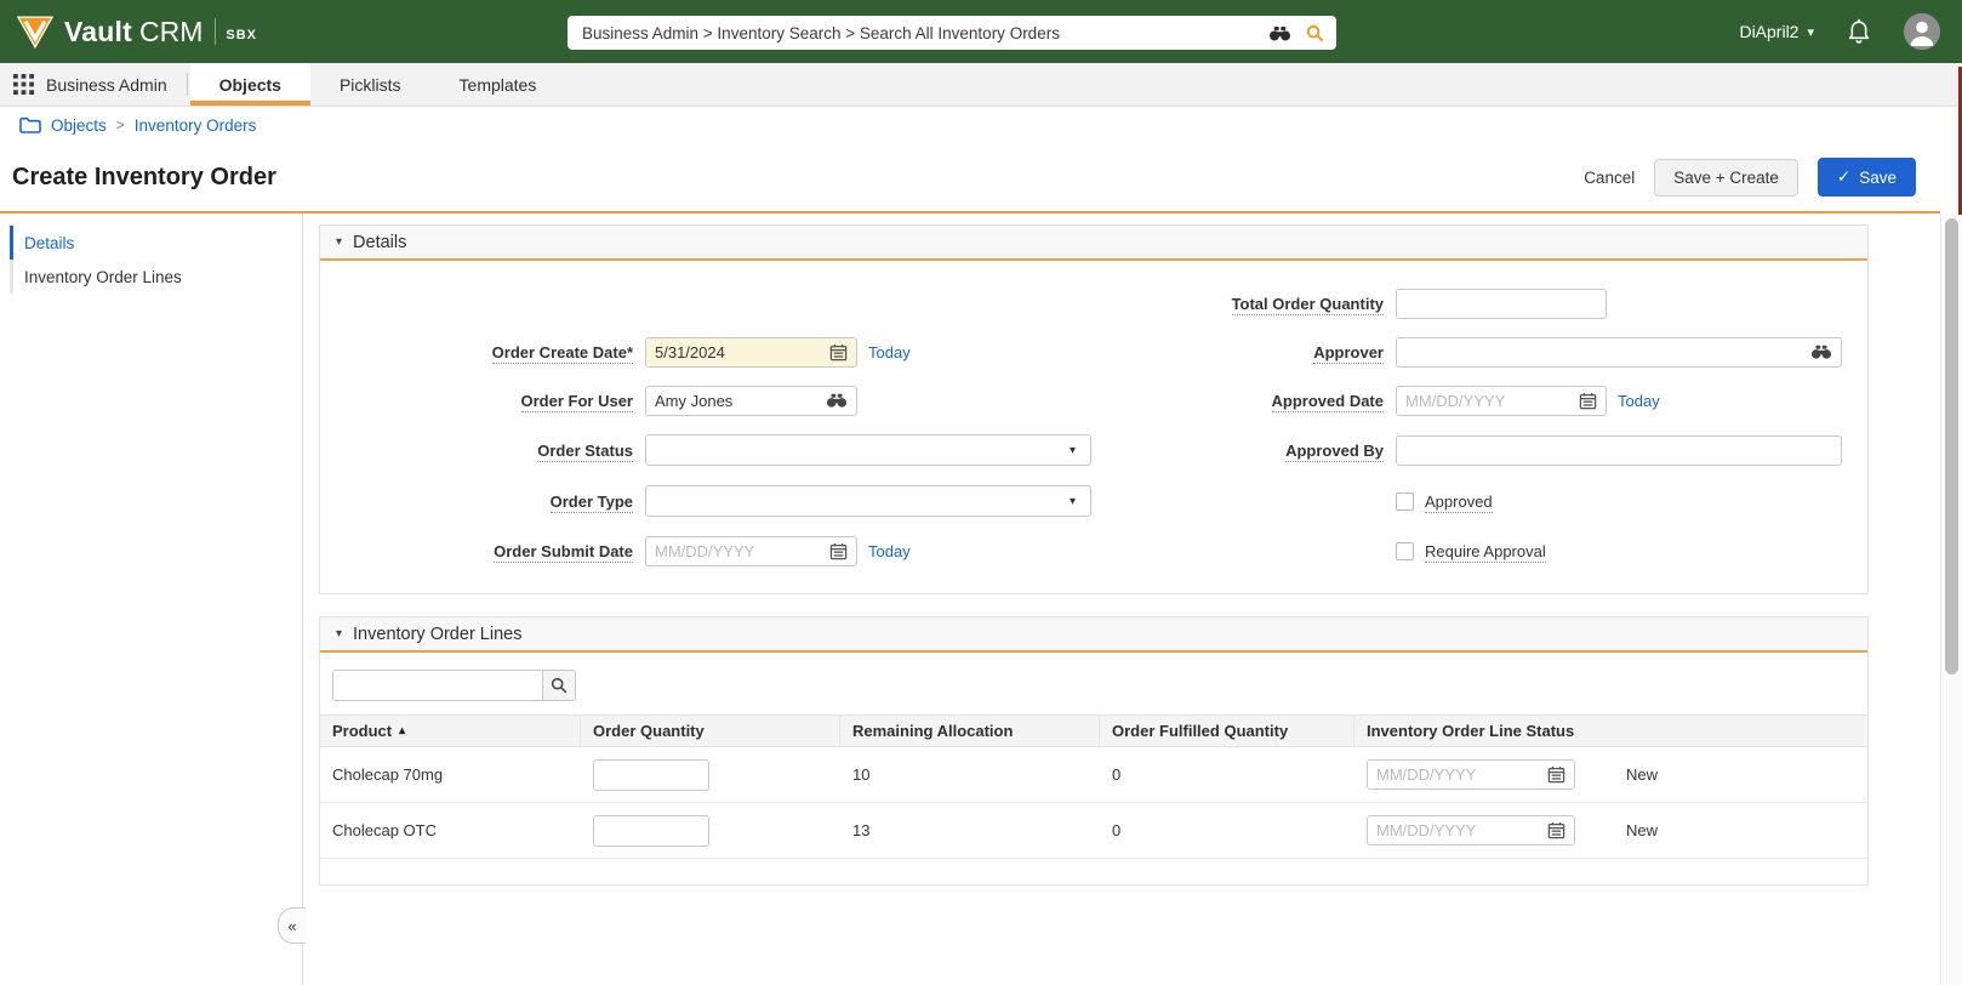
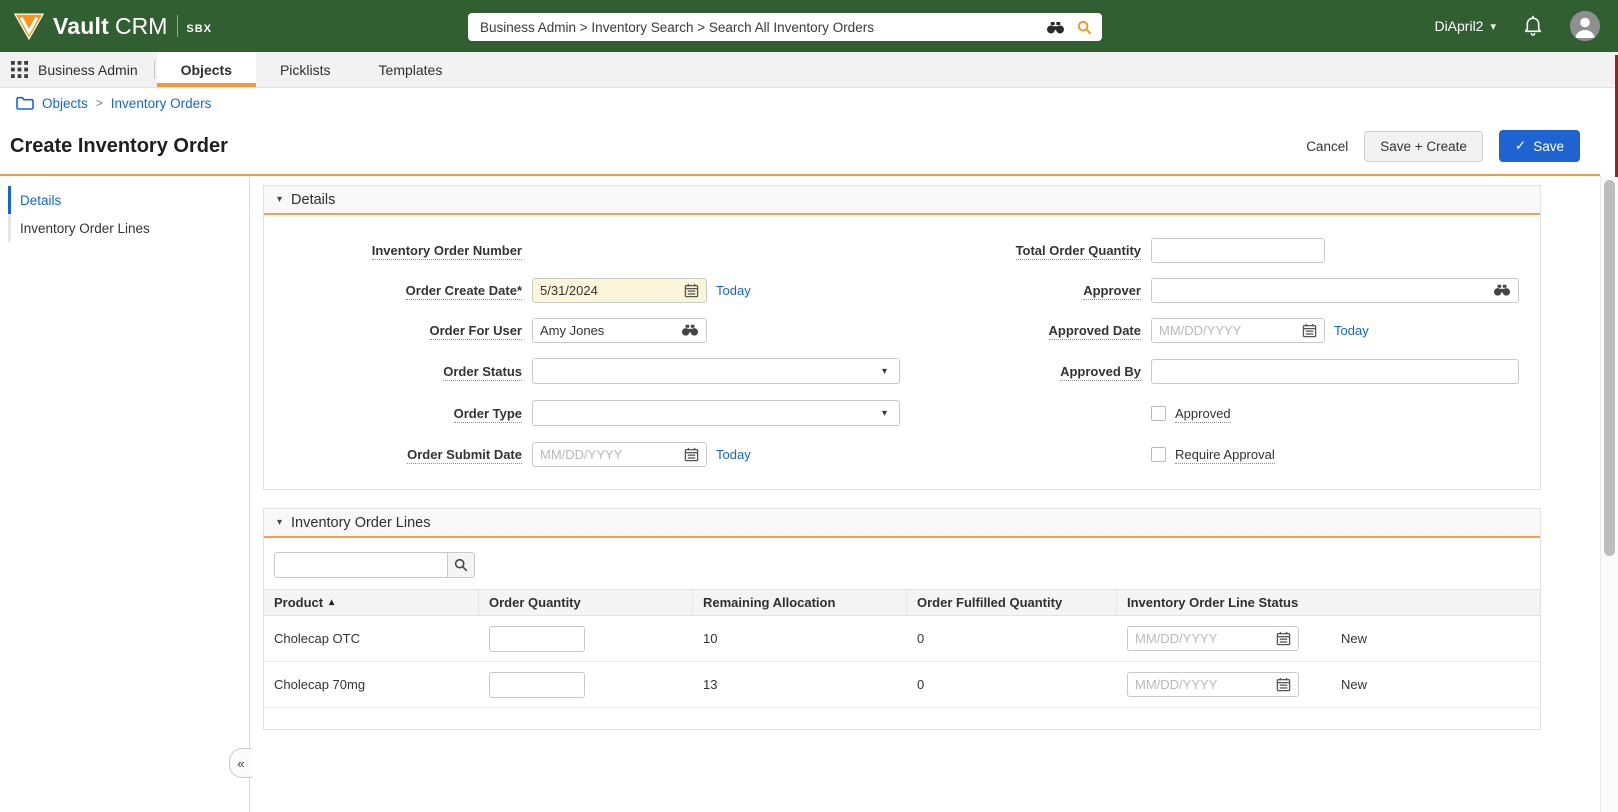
  Vault
  CRM
  SBX
  Business Admin > Inventory Search > Search All Inventory Orders
  DiApril2
  ▾
  Business Admin
  Objects
  Picklists
  Templates
  Objects
  >
  Inventory Orders
  Create Inventory Order
  Cancel
  Save + Create
  ✓
  Save
  Details
  Inventory Order Lines
  «
  ▾
  Details
+ Inventory Order Number
  Total Order Quantity
  Order Create Date*
  5/31/2024
  Today
  Approver
  Order For User
  Amy Jones
  Approved Date
  MM/DD/YYYY
  Today
  Order Status
  ▾
  Approved By
  Order Type
  ▾
  Approved
  Order Submit Date
  MM/DD/YYYY
  Today
  Require Approval
  ▾
  Inventory Order Lines
  Product
  ▴
  Order Quantity
  Remaining Allocation
  Order Fulfilled Quantity
  Inventory Order Line Status
- Cholecap 70mg
+ Cholecap OTC
  10
  0
  MM/DD/YYYY
  New
- Cholecap OTC
+ Cholecap 70mg
  13
  0
  MM/DD/YYYY
  New
